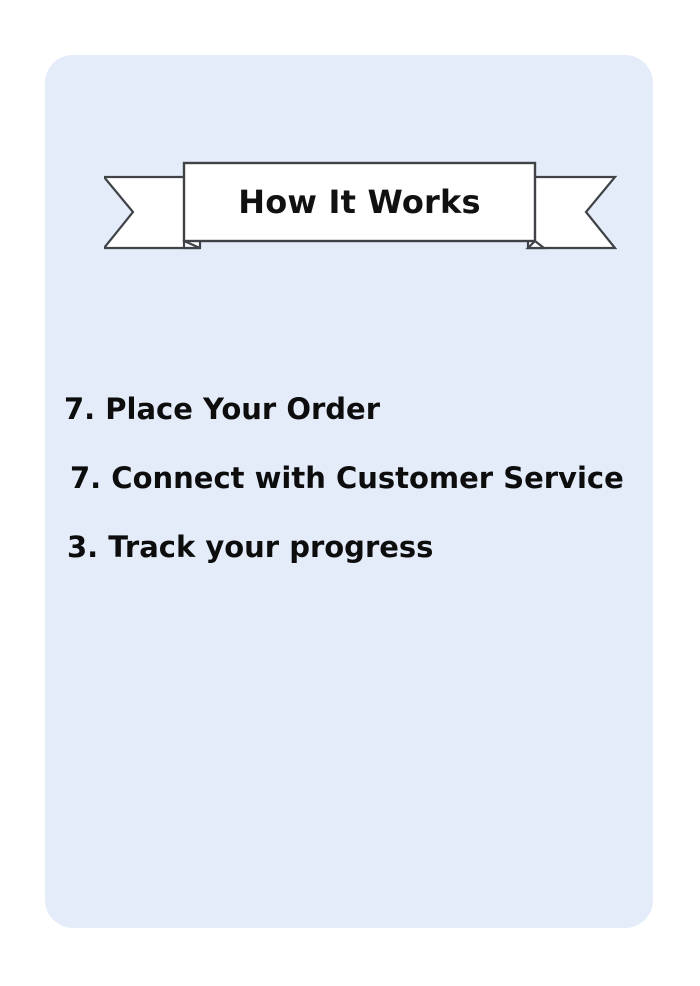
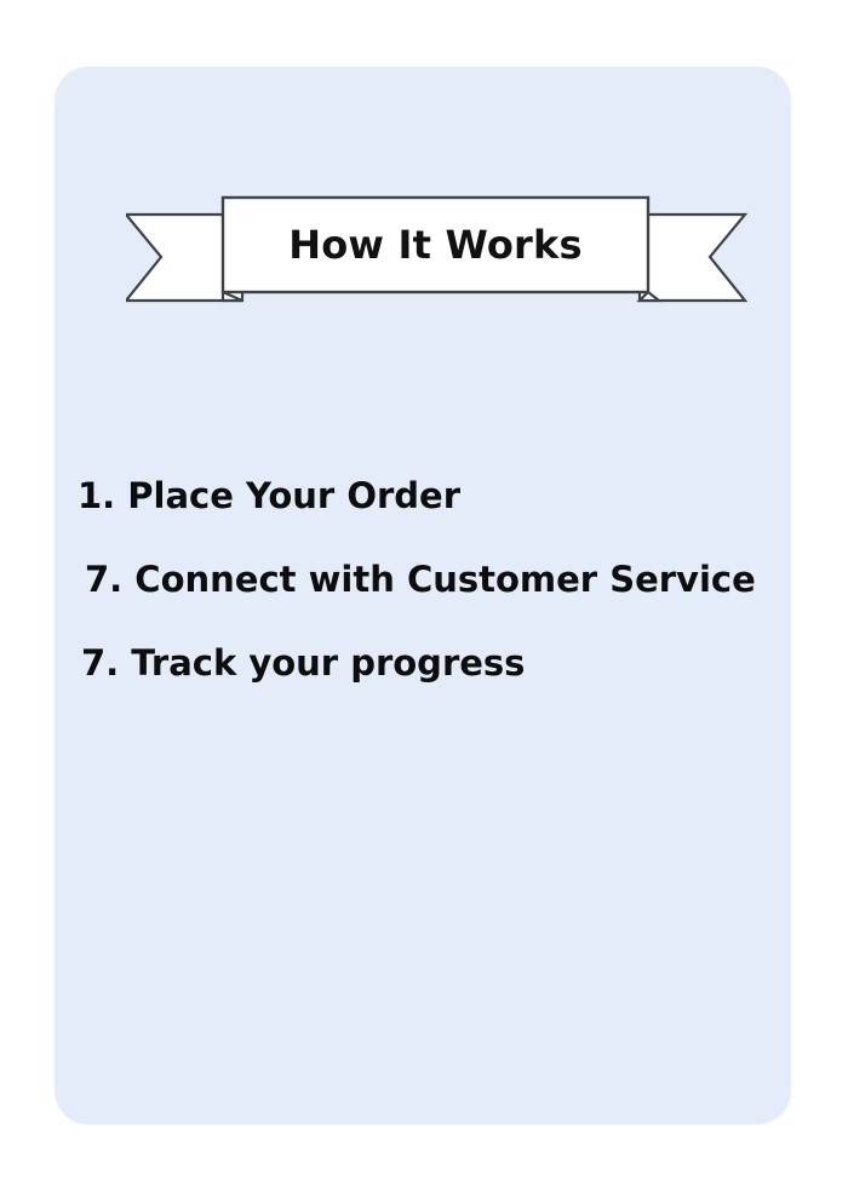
  How It Works
- 7. Place Your Order
+ 1. Place Your Order
  7. Connect with Customer Service
- 3. Track your progress
+ 7. Track your progress
